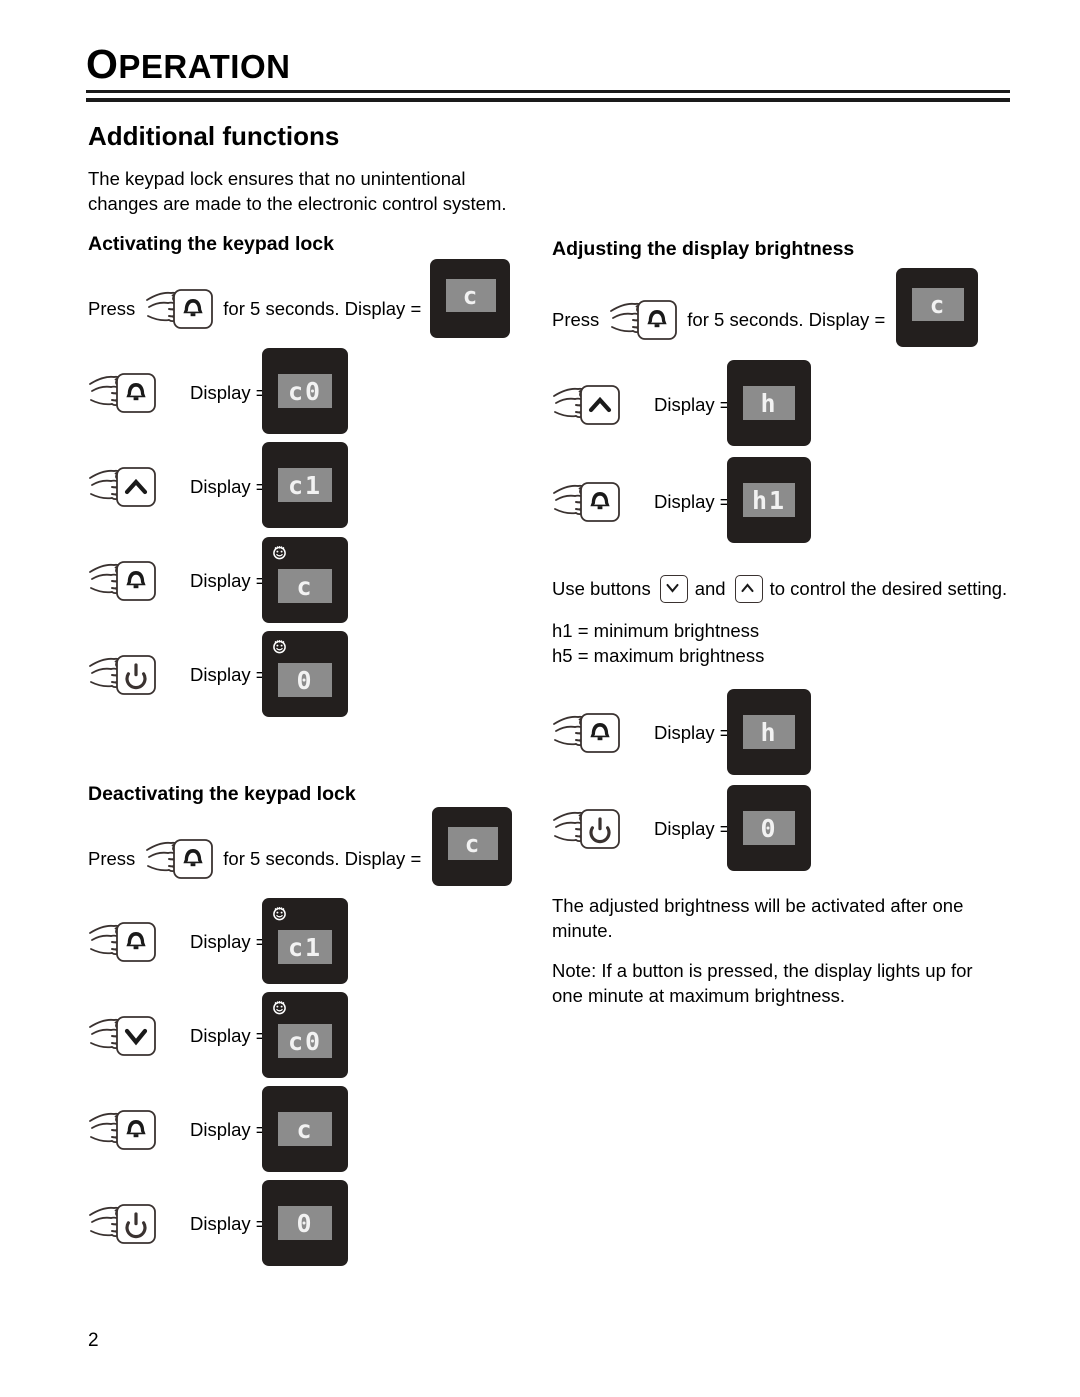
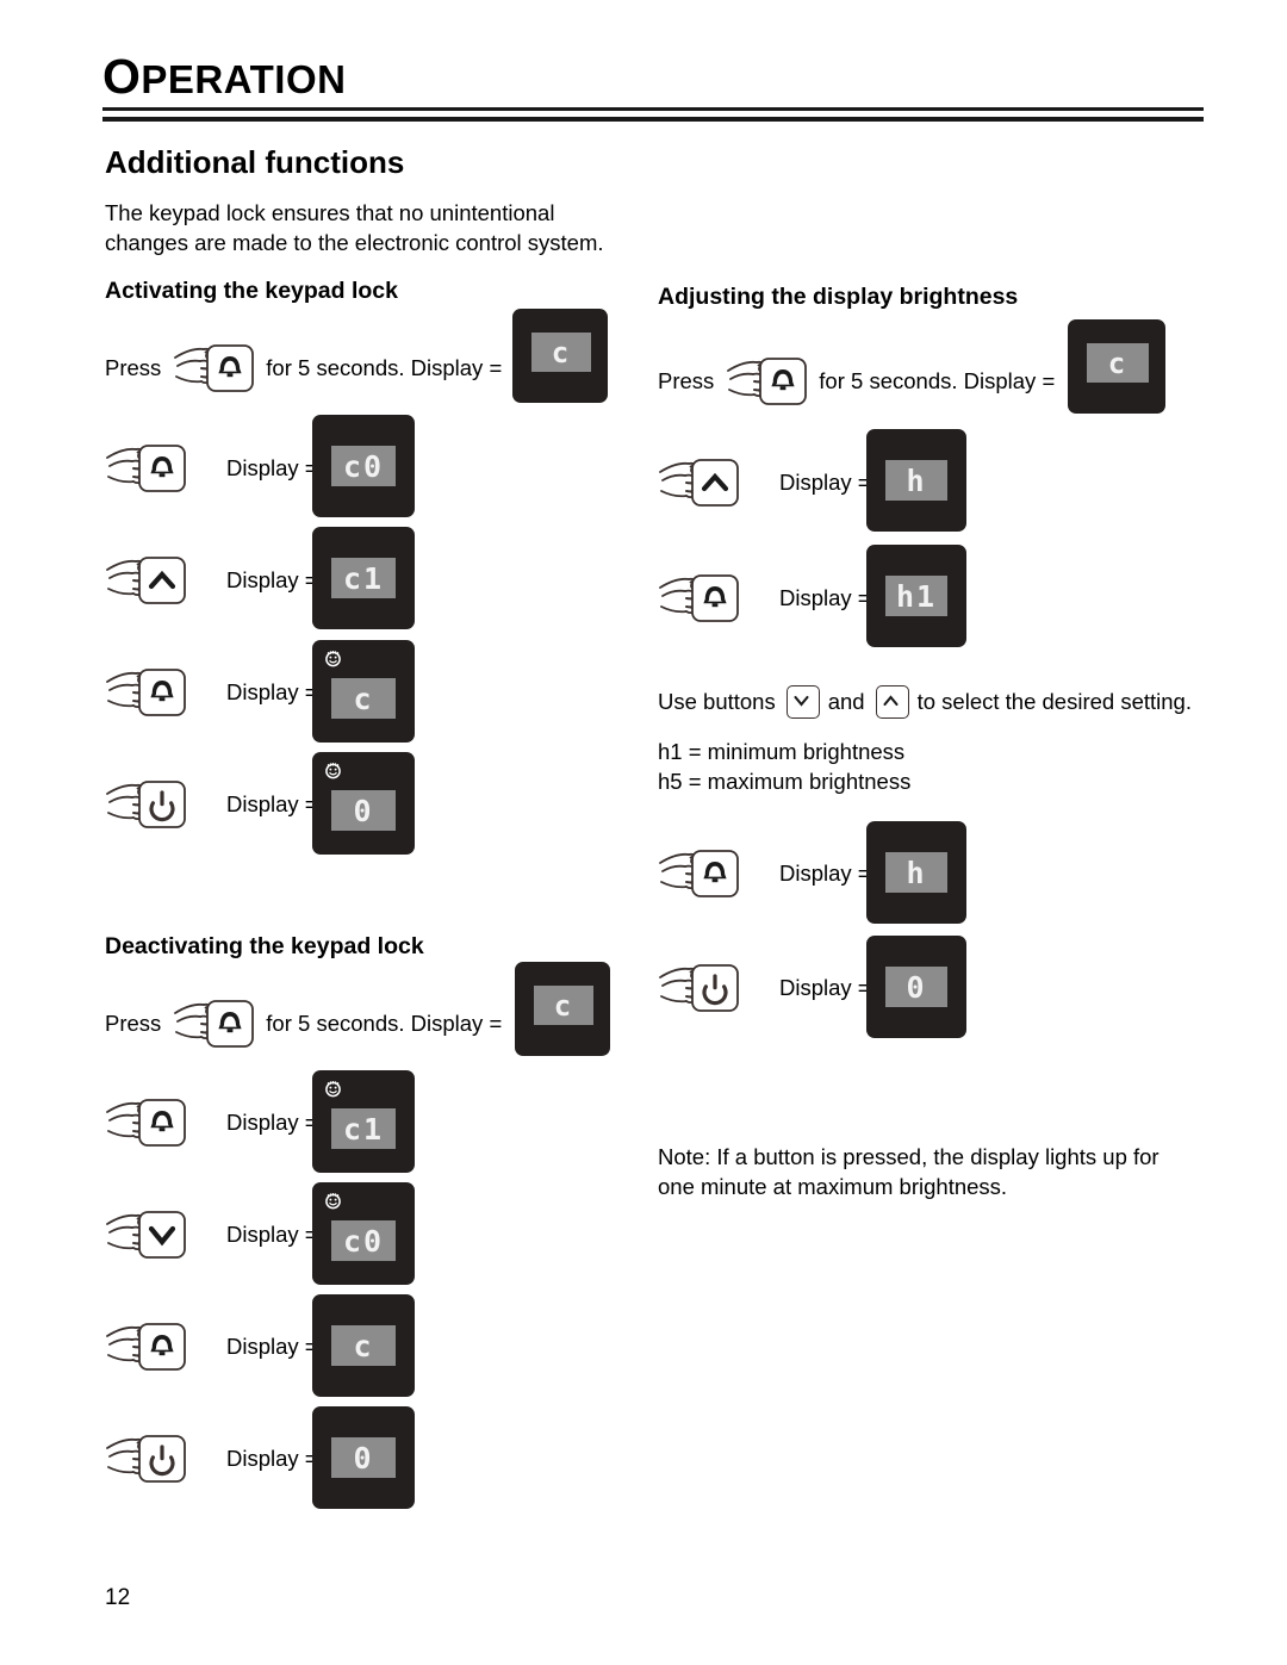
  OPERATION
  Additional functions
  The keypad lock ensures that no unintentional
  changes are made to the electronic control system.
  Activating the keypad lock
  Press
  for 5 seconds. Display =
  c
  Display
  c0
  Display
  c1
  Display
  c
  Display
  0
  Deactivating the keypad lock
  Press
  for 5 seconds. Display =
  c
  Display
  c1
  Display
  c0
  Display
  c
  Display
  0
  Adjusting the display brightness
  Press
  for 5 seconds. Display =
  c
  Display =
  h
  Display =
  h1
  Use buttons
  and
- to control the desired setting.
+ to select the desired setting.
  h1 = minimum brightness
  h5 = maximum brightness
  Display =
  h
  Display =
  0
- The adjusted brightness will be activated after one
- minute.
  Note: If a button is pressed, the display lights up for
  one minute at maximum brightness.
- 2
+ 12
